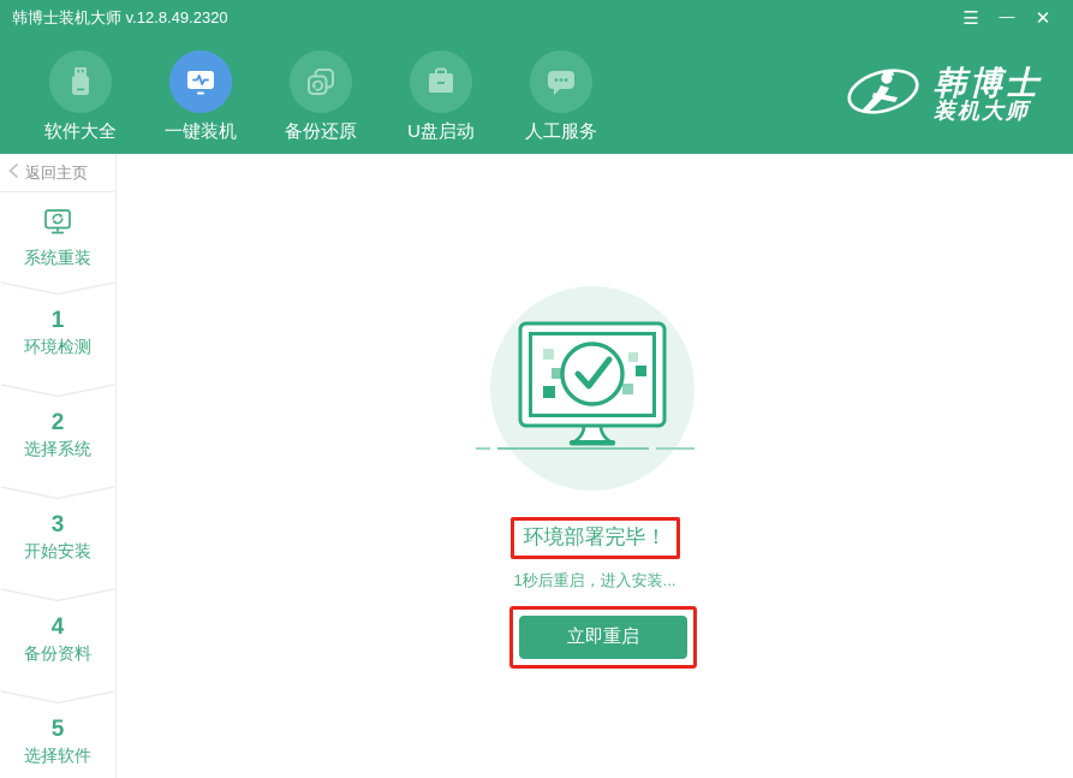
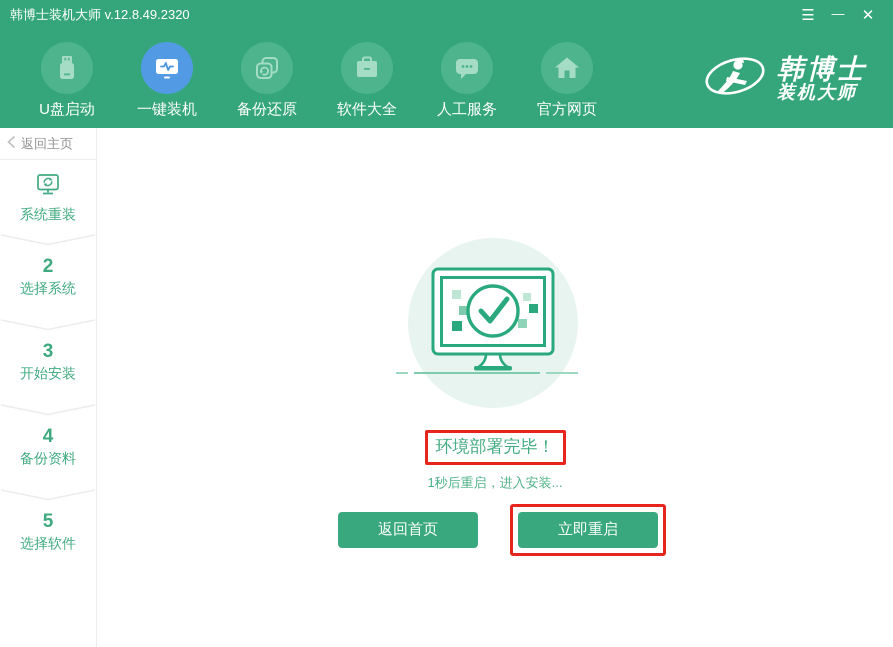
  韩博士装机大师 v.12.8.49.2320
  ☰
  —
  ✕
- 软件大全
+ U盘启动
  一键装机
  备份还原
- U盘启动
+ 软件大全
  人工服务
+ 官方网页
  韩博士
  装机大师
  返回主页
  系统重装
- 1
- 环境检测
  2
  选择系统
  3
  开始安装
  4
  备份资料
  5
  选择软件
  环境部署完毕！
  1秒后重启，进入安装...
+ 返回首页
  立即重启
